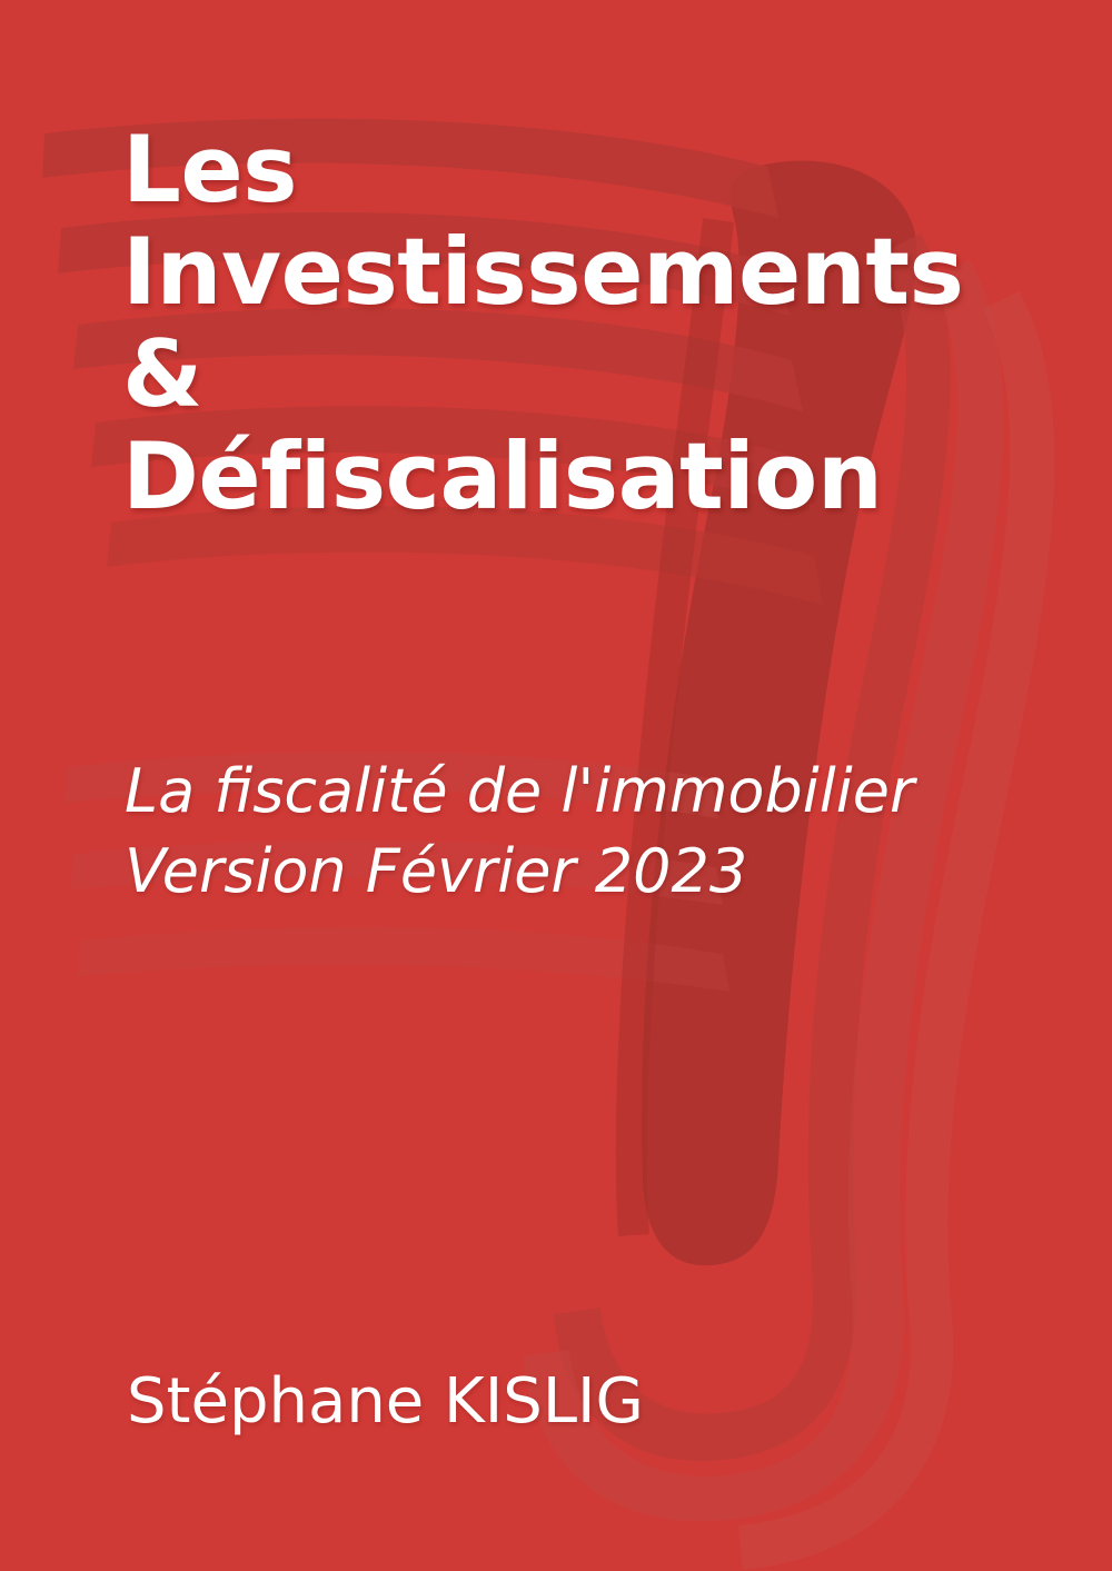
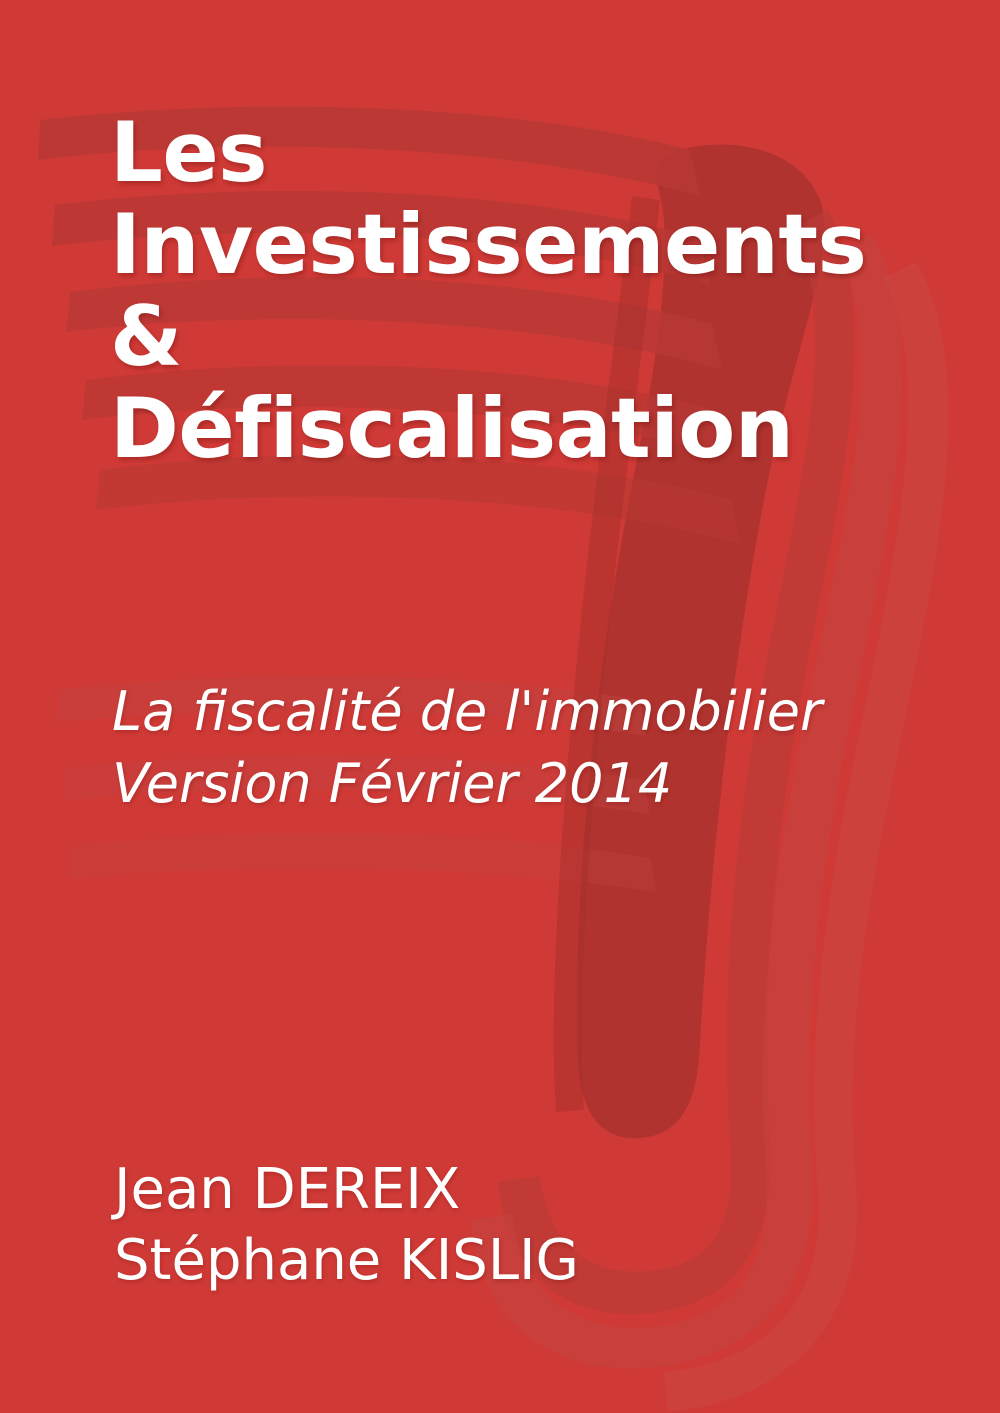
  Les
  Investissements
  &
  Défiscalisation
  La fiscalité de l'immobilier
- Version Février 2023
+ Version Février 2014
+ Jean DEREIX
  Stéphane KISLIG
